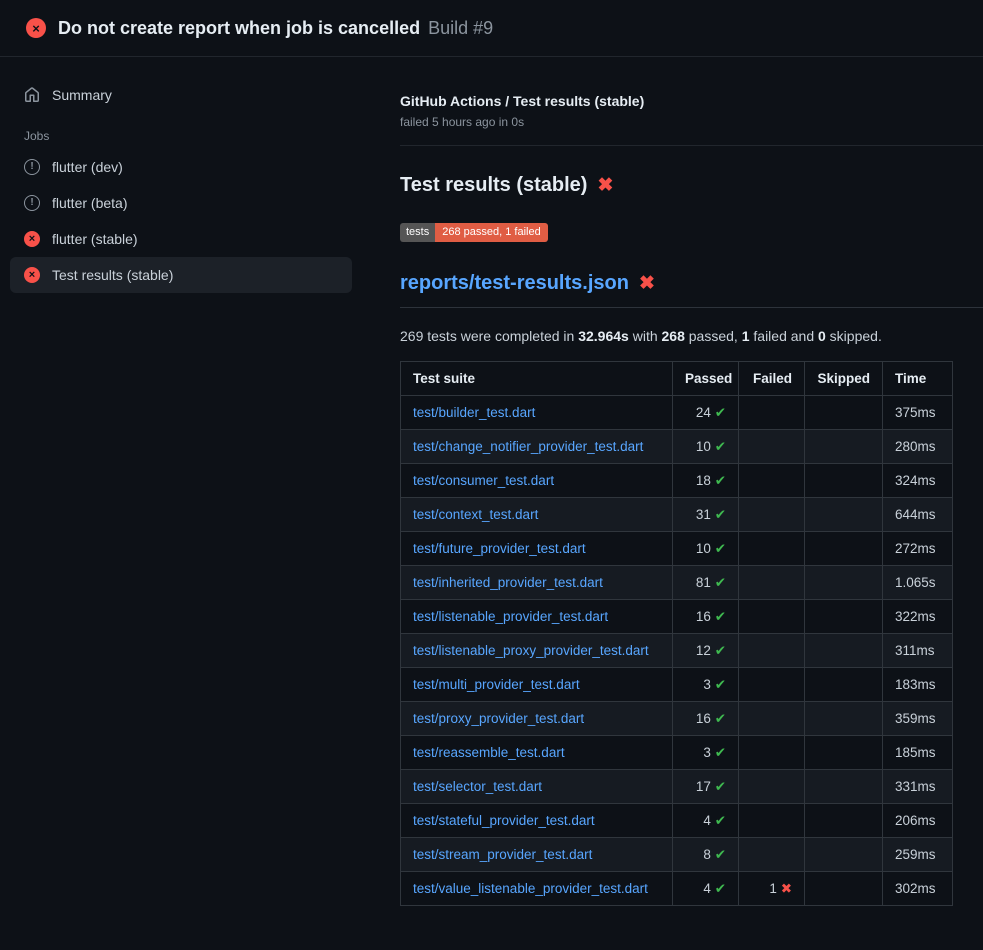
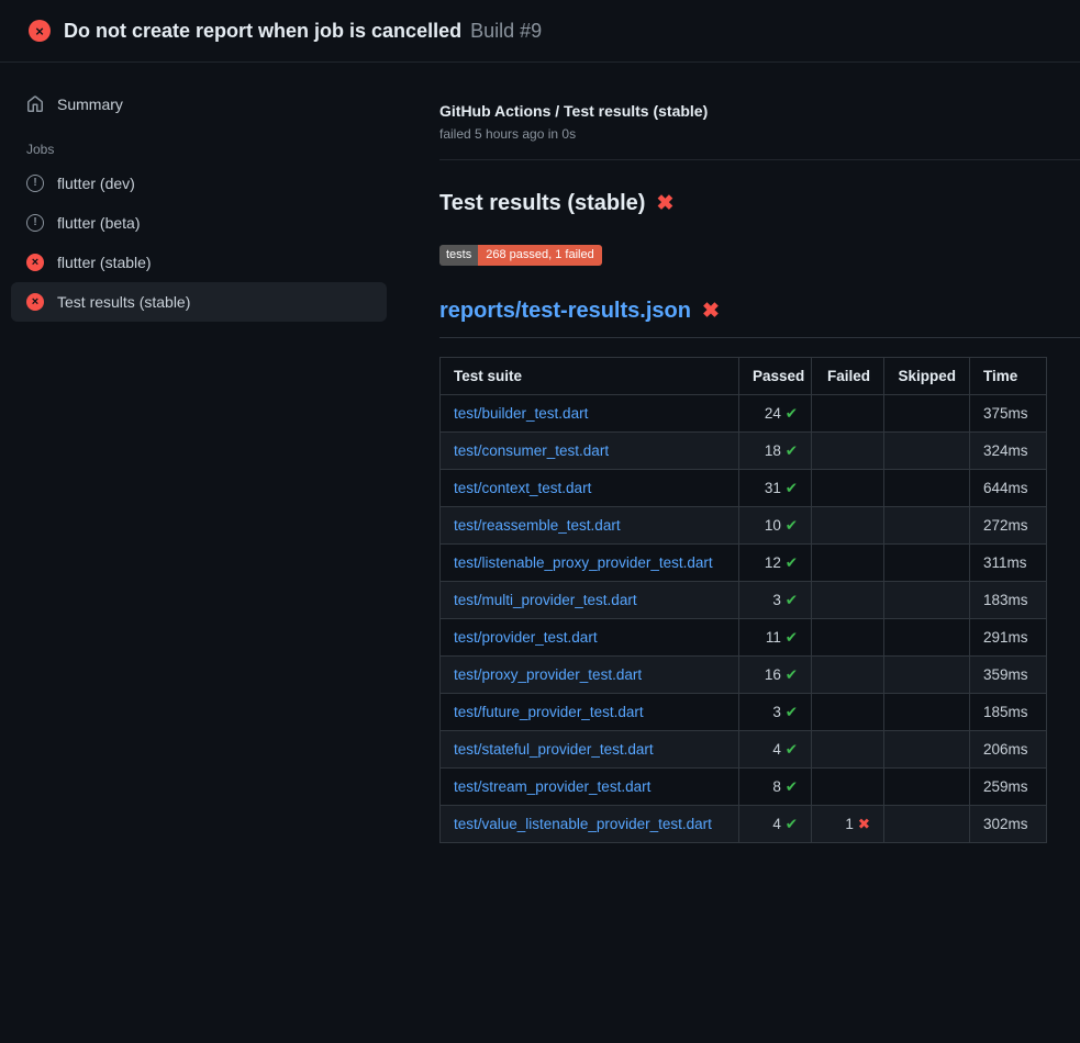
  ×
  Do not create report when job is cancelled
  Build #9
  Summary
  Jobs
  !
  flutter (dev)
  !
  flutter (beta)
  ×
  flutter (stable)
  ×
  Test results (stable)
  GitHub Actions / Test results (stable)
  failed 5 hours ago in 0s
  Test results (stable)
  ✖
  tests
  268 passed, 1 failed
  reports/test-results.json
  ✖
- 269 tests were completed in 32.964s with 268 passed, 1 failed and 0 skipped.
  Test suite	Passed	Failed	Skipped	Time
  test/builder_test.dart	24 ✔			375ms
- test/change_notifier_provider_test.dart	10 ✔			280ms
  test/consumer_test.dart	18 ✔			324ms
  test/context_test.dart	31 ✔			644ms
- test/future_provider_test.dart	10 ✔			272ms
+ test/reassemble_test.dart	10 ✔			272ms
- test/inherited_provider_test.dart	81 ✔			1.065s
- test/listenable_provider_test.dart	16 ✔			322ms
  test/listenable_proxy_provider_test.dart	12 ✔			311ms
  test/multi_provider_test.dart	3 ✔			183ms
+ test/provider_test.dart	11 ✔			291ms
  test/proxy_provider_test.dart	16 ✔			359ms
- test/reassemble_test.dart	3 ✔			185ms
+ test/future_provider_test.dart	3 ✔			185ms
- test/selector_test.dart	17 ✔			331ms
  test/stateful_provider_test.dart	4 ✔			206ms
  test/stream_provider_test.dart	8 ✔			259ms
  test/value_listenable_provider_test.dart	4 ✔	1 ✖		302ms
